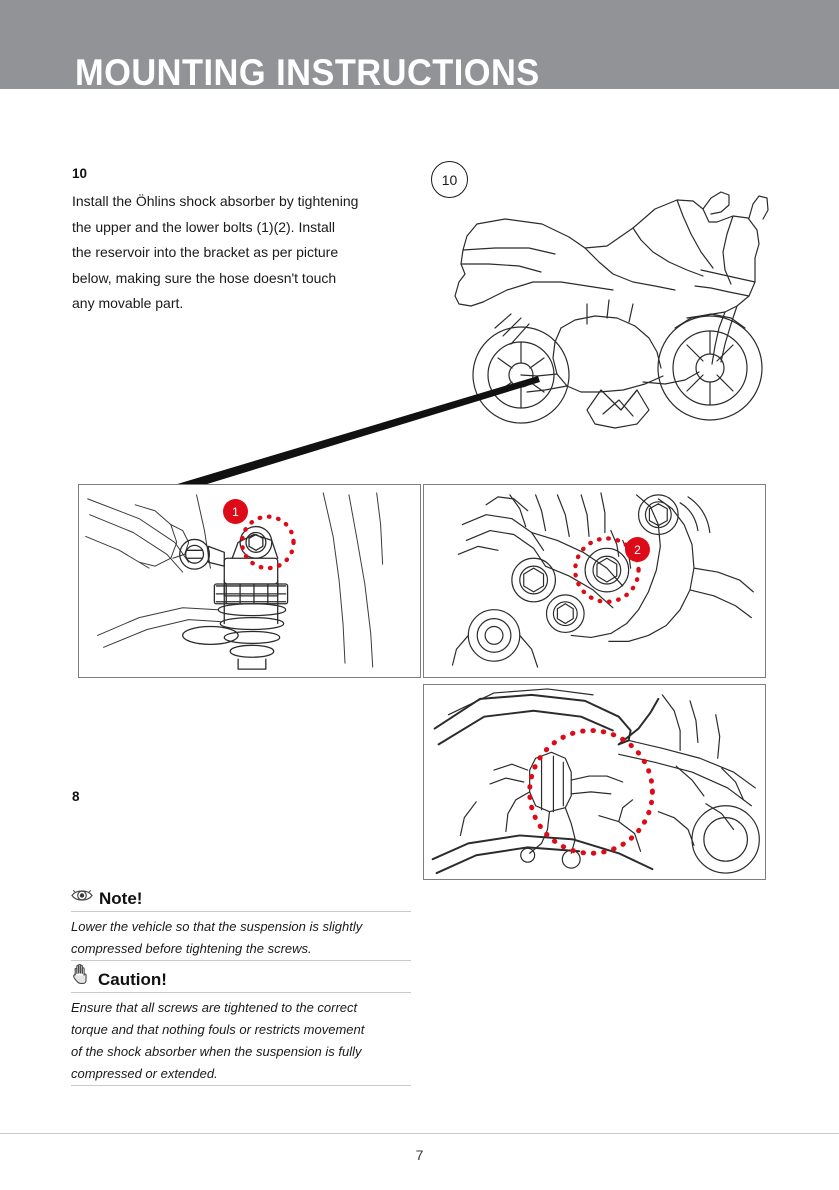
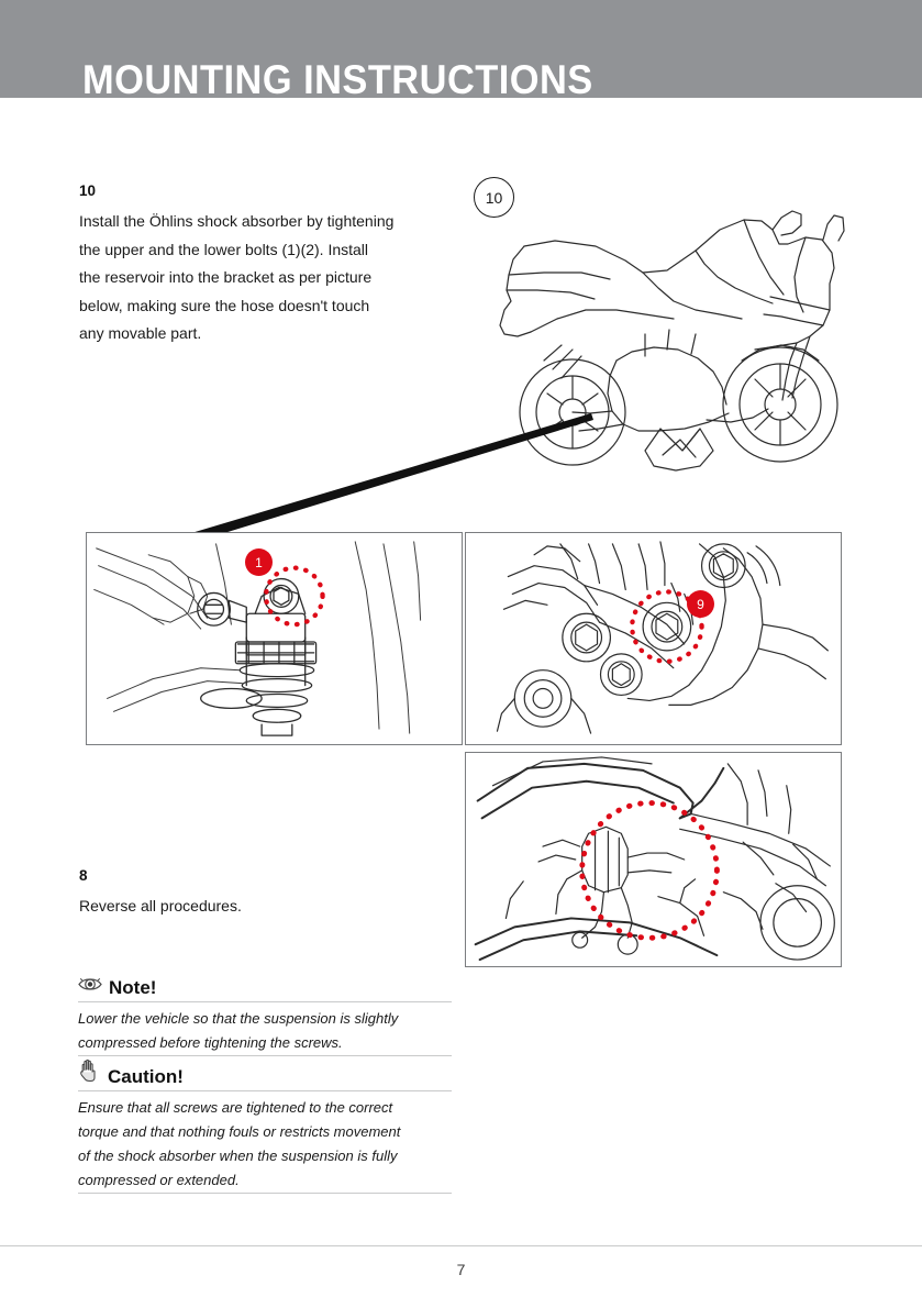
  MOUNTING INSTRUCTIONS
  10
  Install the Öhlins shock absorber by tightening
  the upper and the lower bolts (1)(2). Install
  the reservoir into the bracket as per picture
  below, making sure the hose doesn't touch
  any movable part.
  10
  1
- 2
+ 9
  8
+ Reverse all procedures.
  Note!
  Lower the vehicle so that the suspension is slightly
  compressed before tightening the screws.
  Caution!
  Ensure that all screws are tightened to the correct
  torque and that nothing fouls or restricts movement
  of the shock absorber when the suspension is fully
  compressed or extended.
  7
